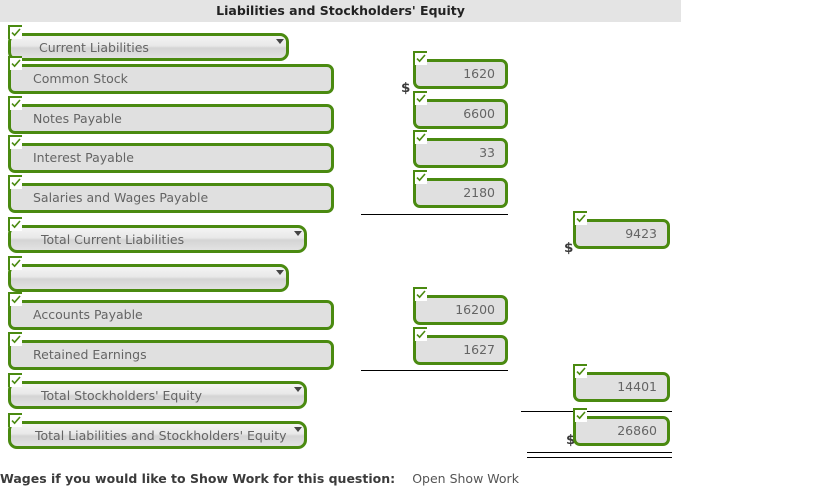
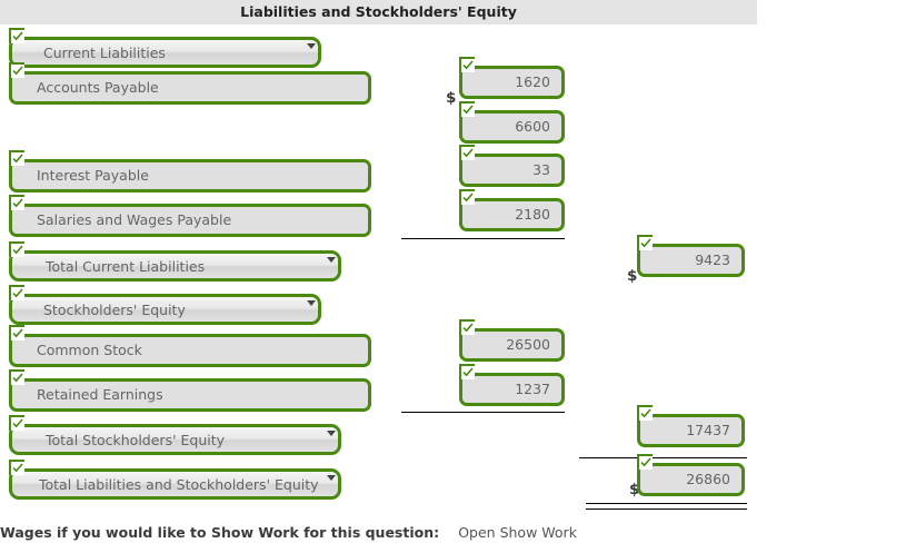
  Liabilities and Stockholders' Equity
  Current Liabilities
- Common Stock
+ Accounts Payable
  $
  1620
- Notes Payable
  6600
  Interest Payable
  33
  Salaries and Wages Payable
  2180
  Total Current Liabilities
  $
  9423
+ Stockholders' Equity
- Accounts Payable
+ Common Stock
- 16200
+ 26500
  Retained Earnings
- 1627
+ 1237
  Total Stockholders' Equity
- 14401
+ 17437
  Total Liabilities and Stockholders' Equity
  $
  26860
  Wages if you would like to Show Work for this question: Open Show Work
